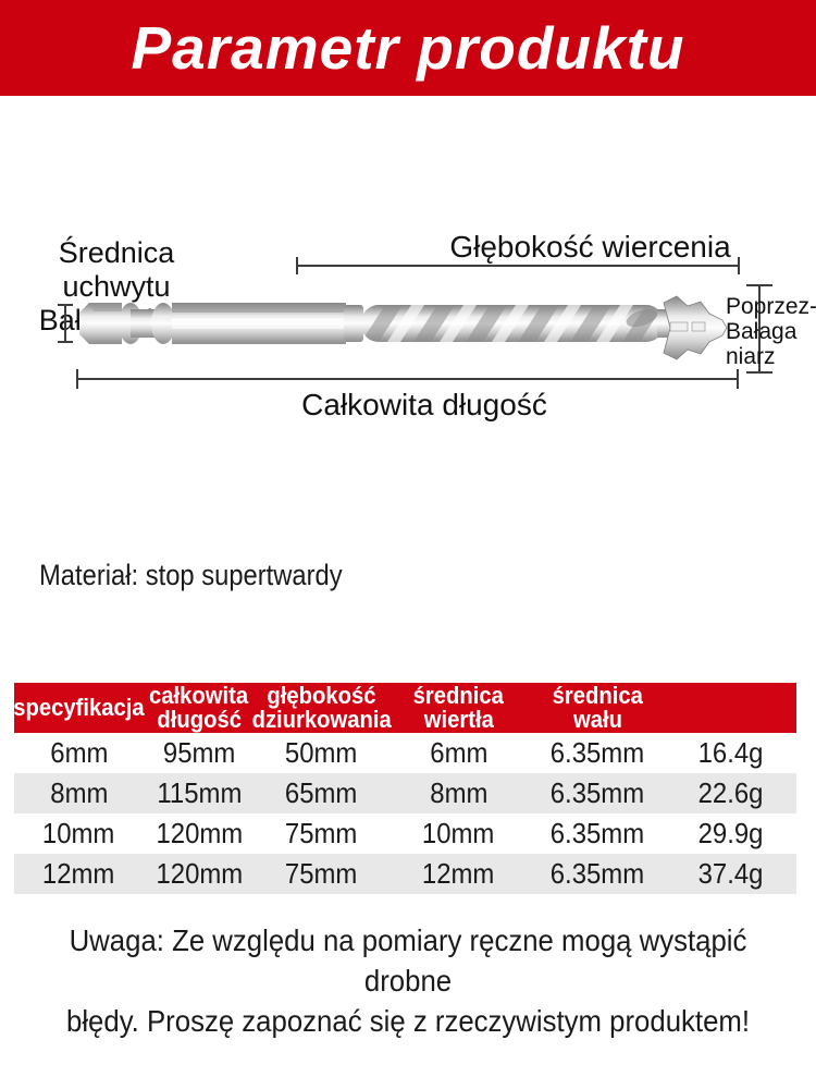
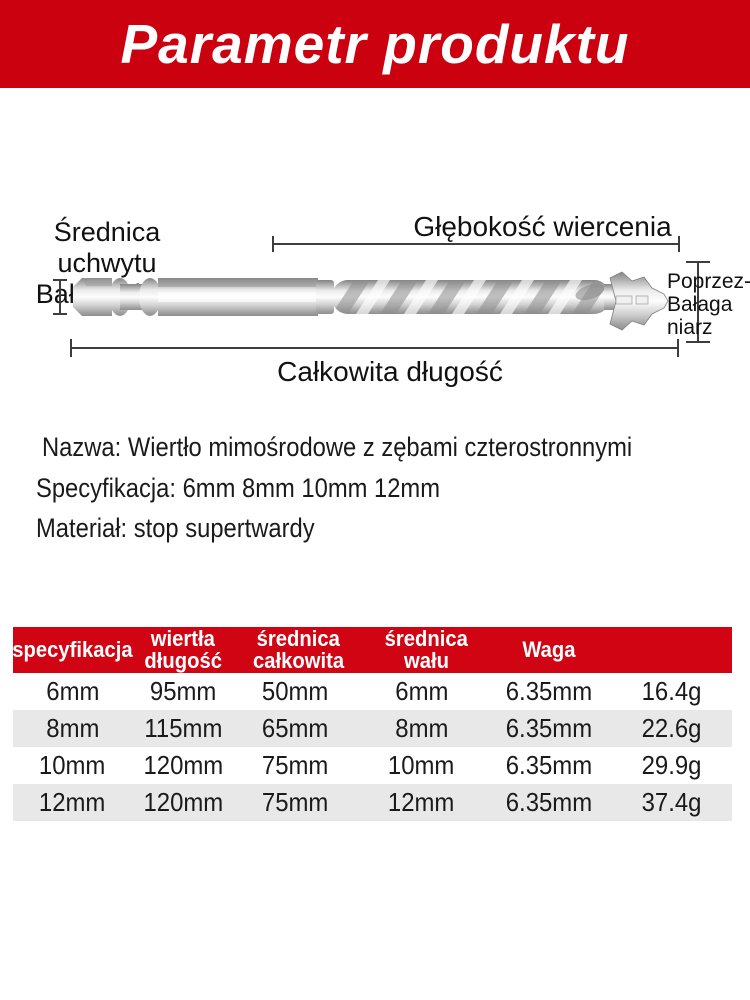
  Parametr produktu
  Średnica uchwytu
  Głębokość wiercenia
  Poprzez-
  Bałaga
  niarz
  Całkowita długość
+ Nazwa: Wiertło mimośrodowe z zębami czterostronnymi
+ Specyfikacja: 6mm 8mm 10mm 12mm
  Materiał: stop supertwardy
  specyfikacja
- całkowita
+ wiertła
  długość
- głębokość
- dziurkowania
  średnica
- wiertła
+ całkowita
  średnica
  wału
+ Waga
  6mm
  95mm
  50mm
  6mm
  6.35mm
  16.4g
  8mm
  115mm
  65mm
  8mm
  6.35mm
  22.6g
  10mm
  120mm
  75mm
  10mm
  6.35mm
  29.9g
  12mm
  120mm
  75mm
  12mm
  6.35mm
  37.4g
- Uwaga: Ze względu na pomiary ręczne mogą wystąpić drobne
- błędy. Proszę zapoznać się z rzeczywistym produktem!
